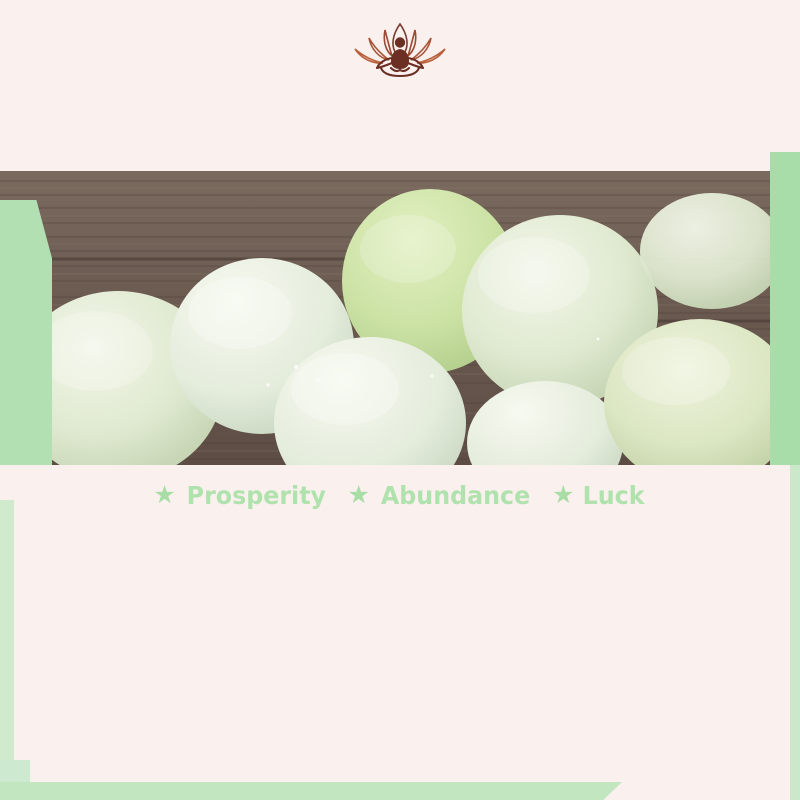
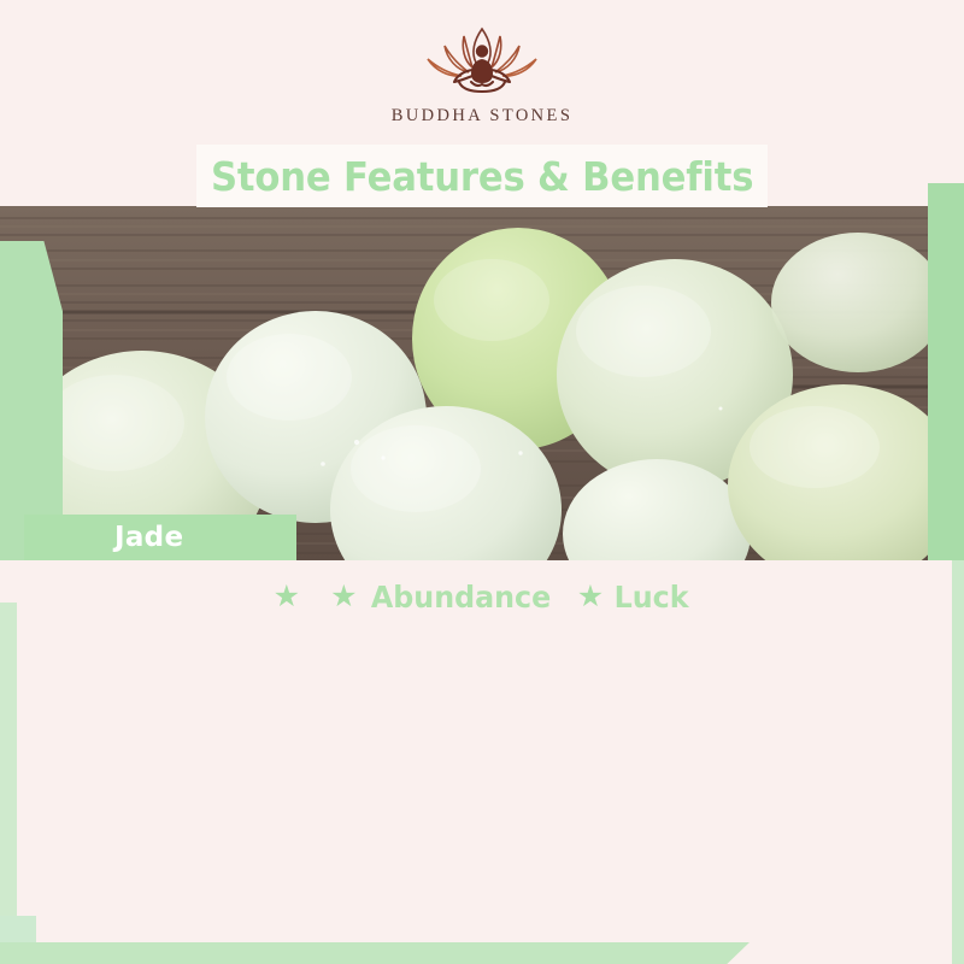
+ BUDDHA STONES
+ Stone Features & Benefits
+ Jade
  ★
- Prosperity
  ★
  Abundance
  ★
  Luck
